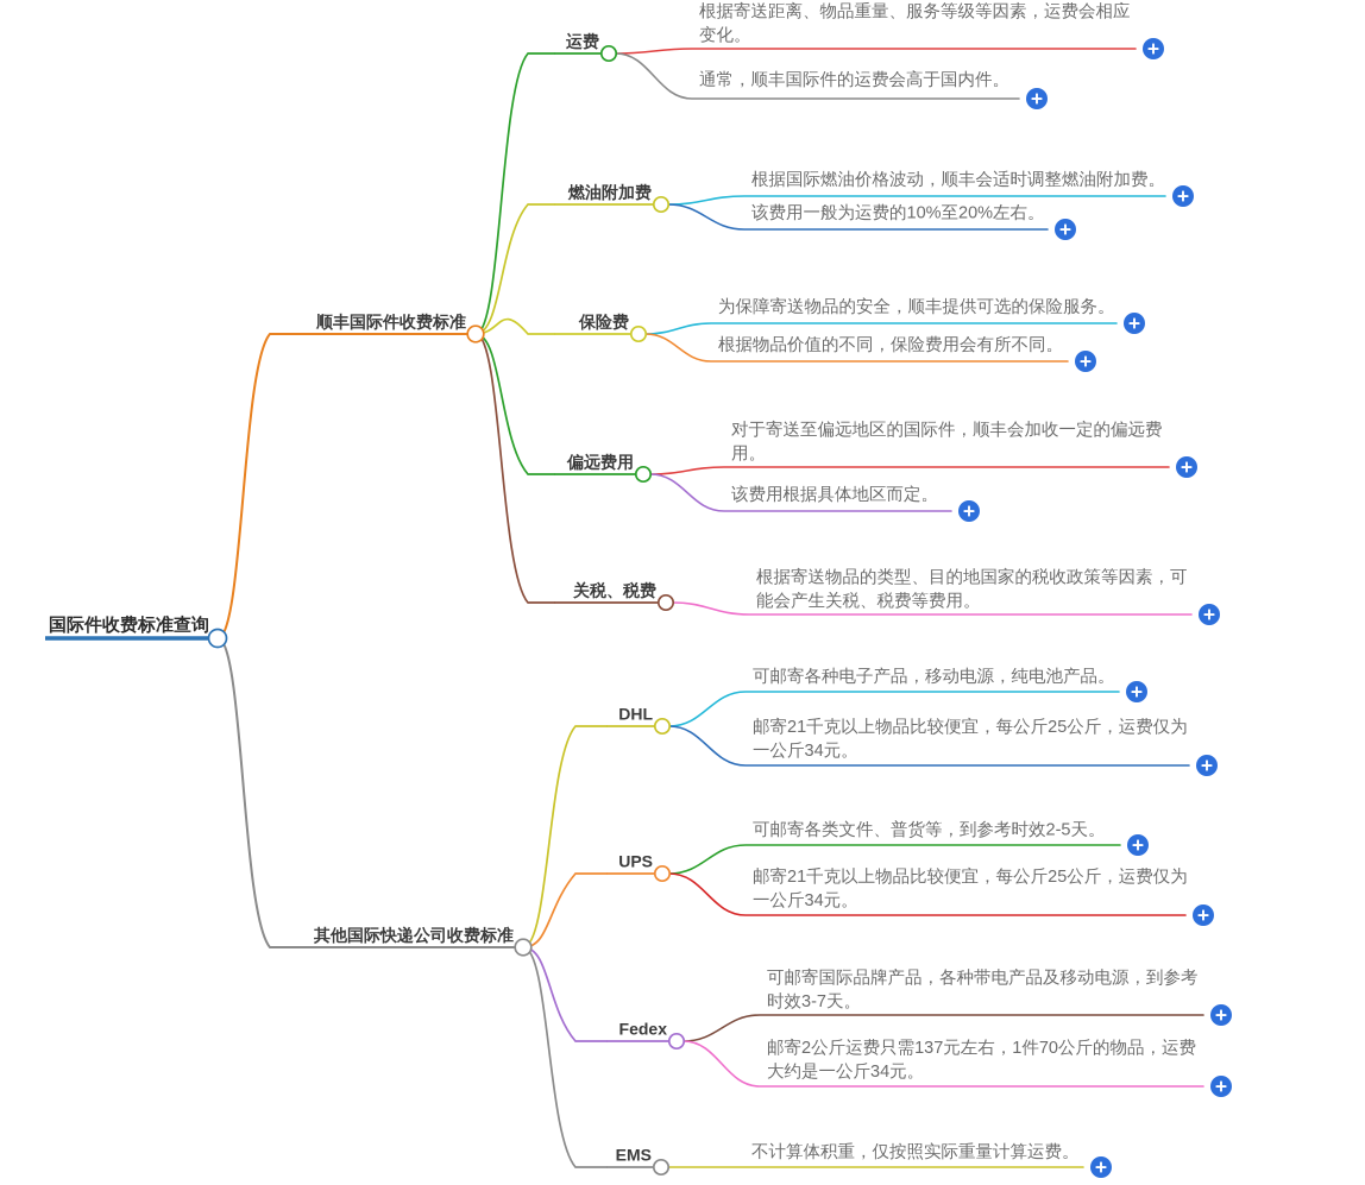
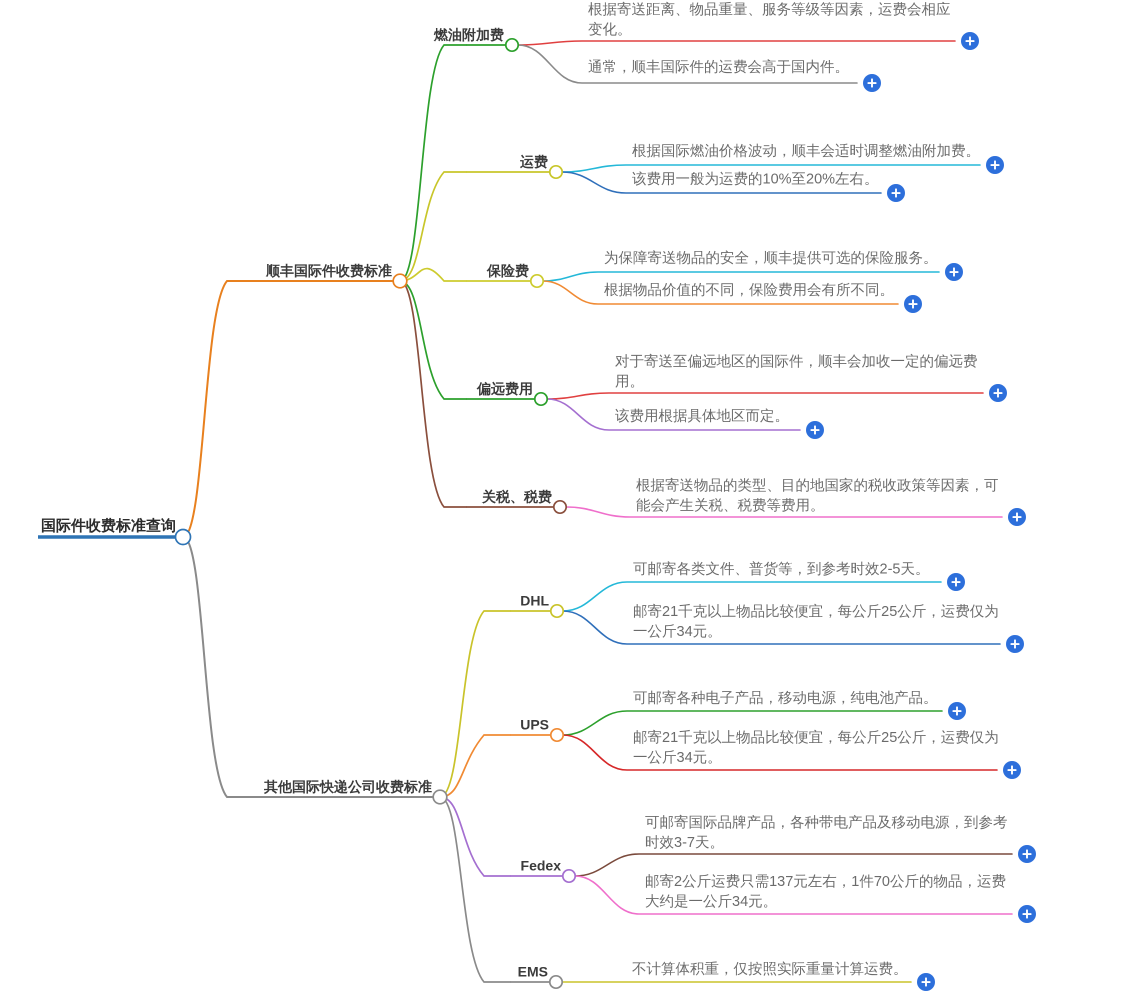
  国际件收费标准查询
  顺丰国际件收费标准
- 运费
+ 燃油附加费
  根据寄送距离、物品重量、服务等级等因素，运费会相应
  变化。
  通常，顺丰国际件的运费会高于国内件。
- 燃油附加费
+ 运费
  根据国际燃油价格波动，顺丰会适时调整燃油附加费。
  该费用一般为运费的10%至20%左右。
  保险费
  为保障寄送物品的安全，顺丰提供可选的保险服务。
  根据物品价值的不同，保险费用会有所不同。
  偏远费用
  对于寄送至偏远地区的国际件，顺丰会加收一定的偏远费
  用。
  该费用根据具体地区而定。
  关税、税费
  根据寄送物品的类型、目的地国家的税收政策等因素，可
  能会产生关税、税费等费用。
  其他国际快递公司收费标准
  DHL
- 可邮寄各种电子产品，移动电源，纯电池产品。
+ 可邮寄各类文件、普货等，到参考时效2-5天。
  邮寄21千克以上物品比较便宜，每公斤25公斤，运费仅为
  一公斤34元。
  UPS
- 可邮寄各类文件、普货等，到参考时效2-5天。
+ 可邮寄各种电子产品，移动电源，纯电池产品。
  邮寄21千克以上物品比较便宜，每公斤25公斤，运费仅为
  一公斤34元。
  Fedex
  可邮寄国际品牌产品，各种带电产品及移动电源，到参考
  时效3-7天。
  邮寄2公斤运费只需137元左右，1件70公斤的物品，运费
  大约是一公斤34元。
  EMS
  不计算体积重，仅按照实际重量计算运费。
